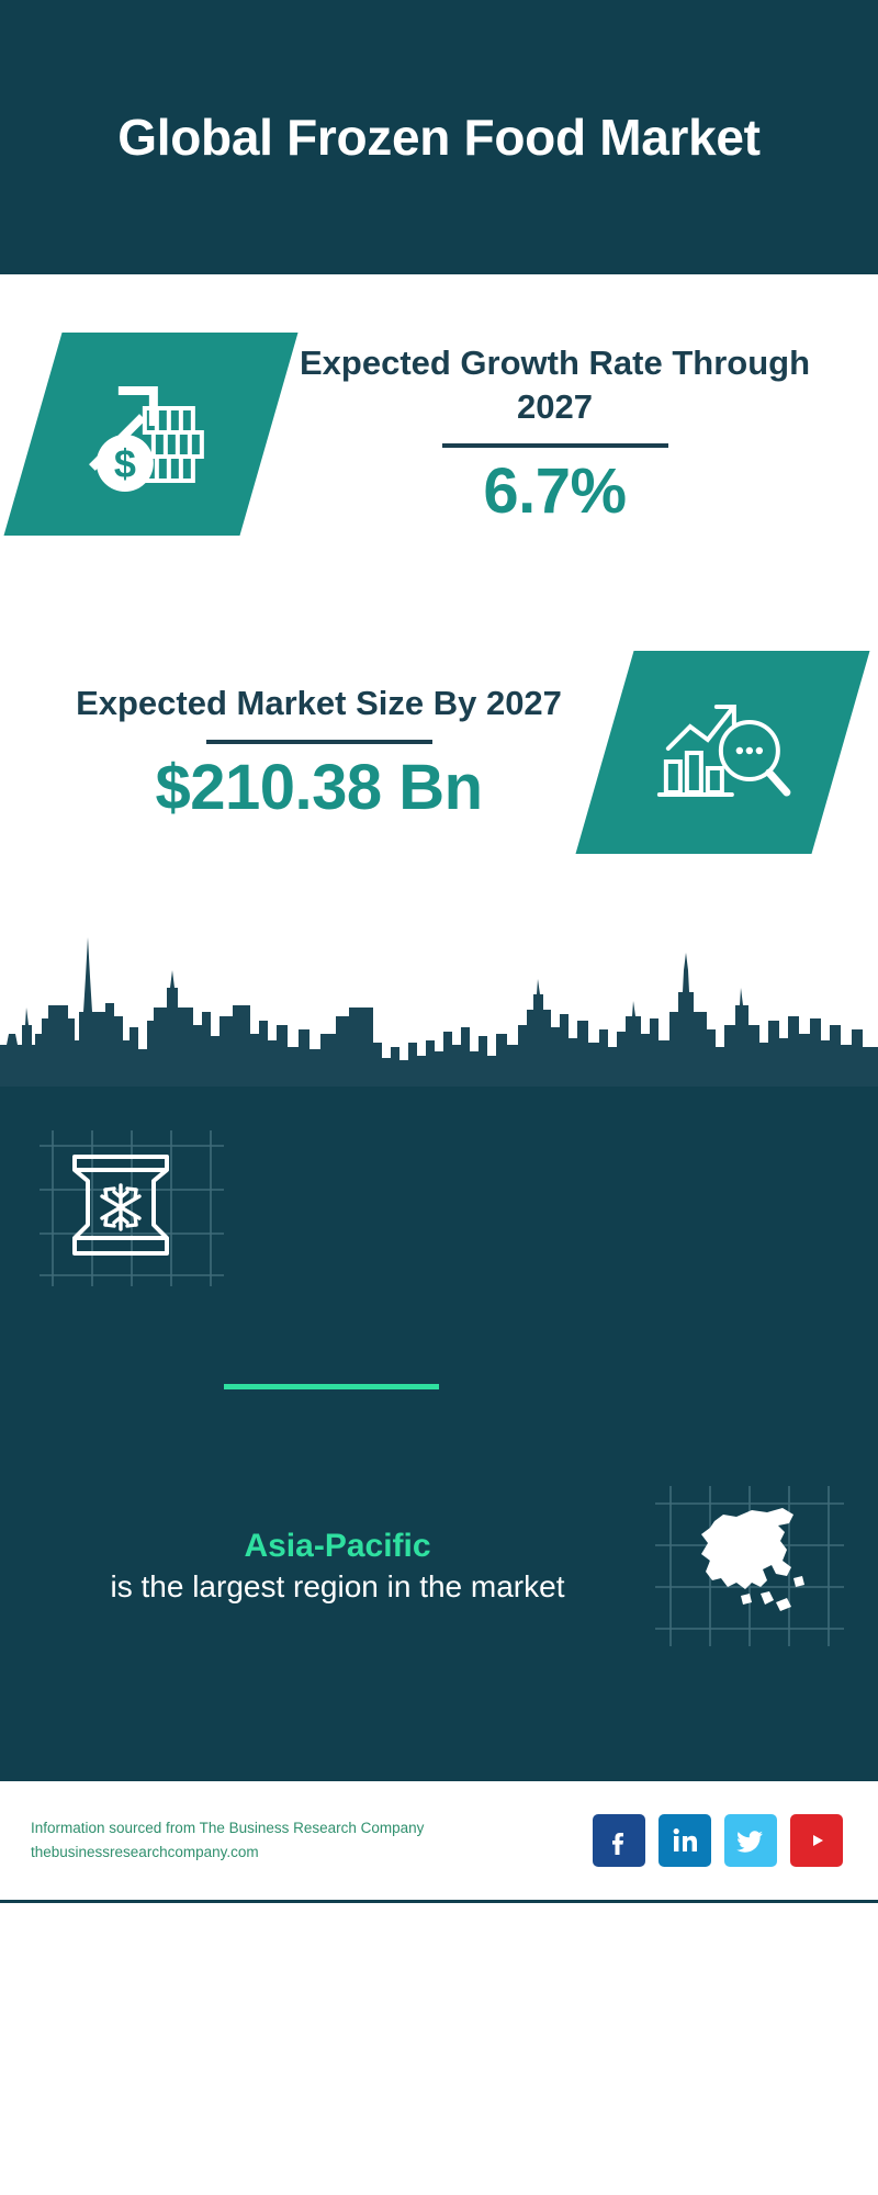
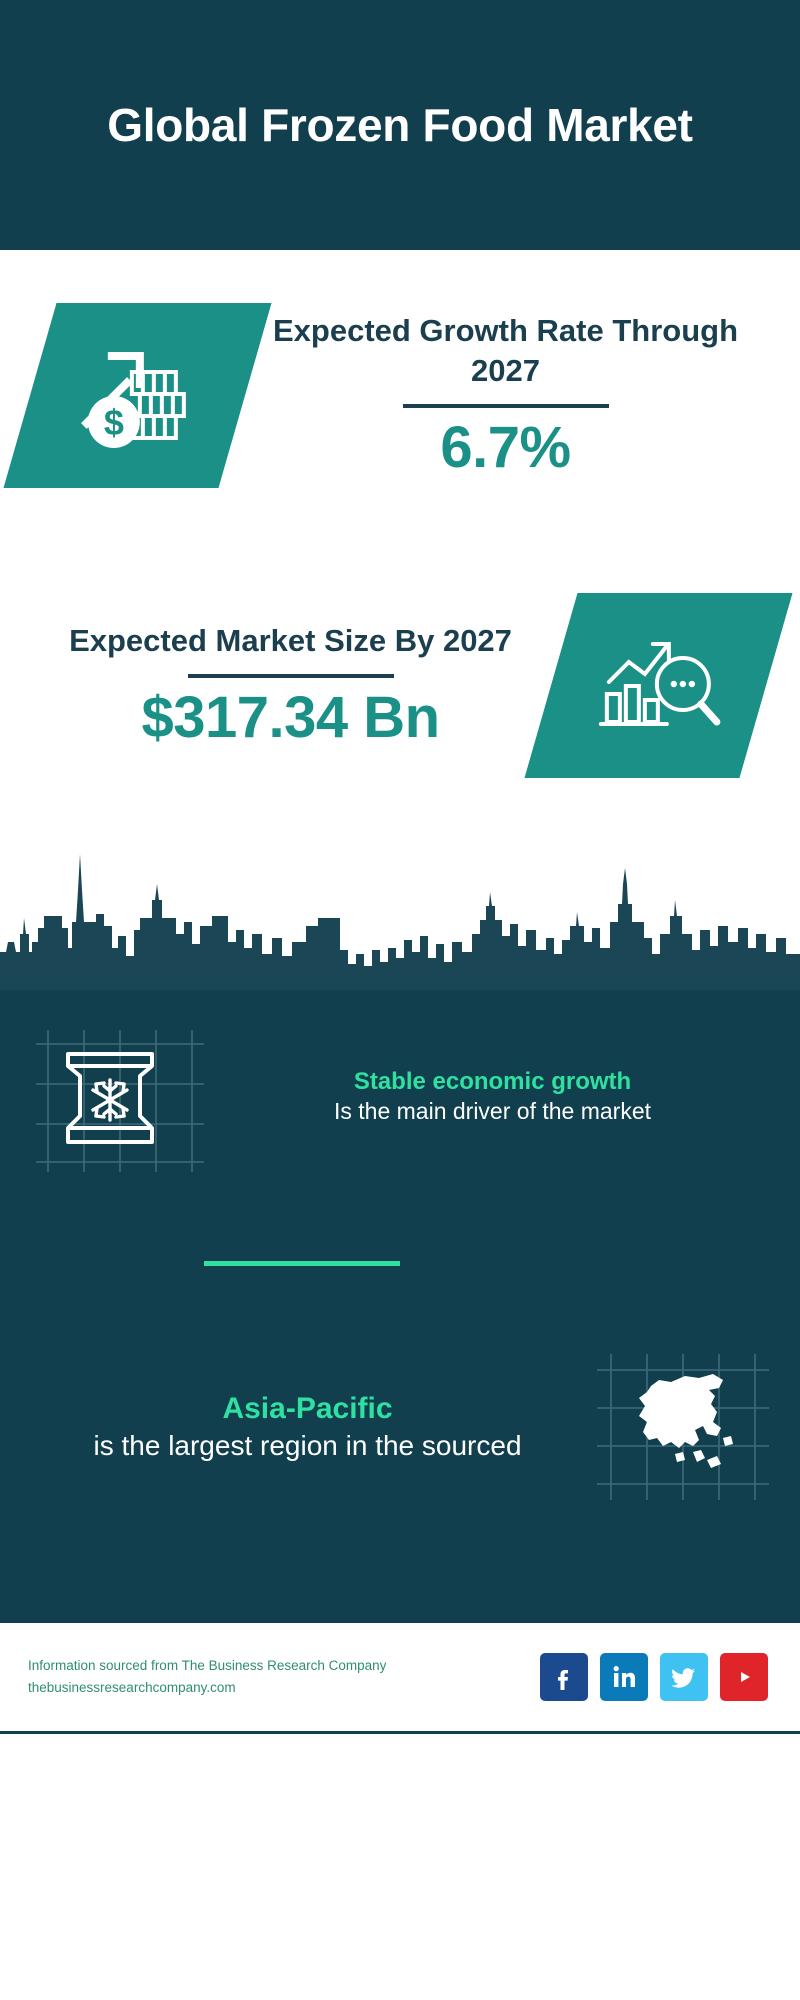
  Global Frozen Food Market
  Expected Growth Rate Through 2027
  6.7%
  Expected Market Size By 2027
- $210.38 Bn
+ $317.34 Bn
+ Stable economic growth
+ Is the main driver of the market
  Asia-Pacific
- is the largest region in the market
+ is the largest region in the sourced
  Information sourced from The Business Research Company
  thebusinessresearchcompany.com
